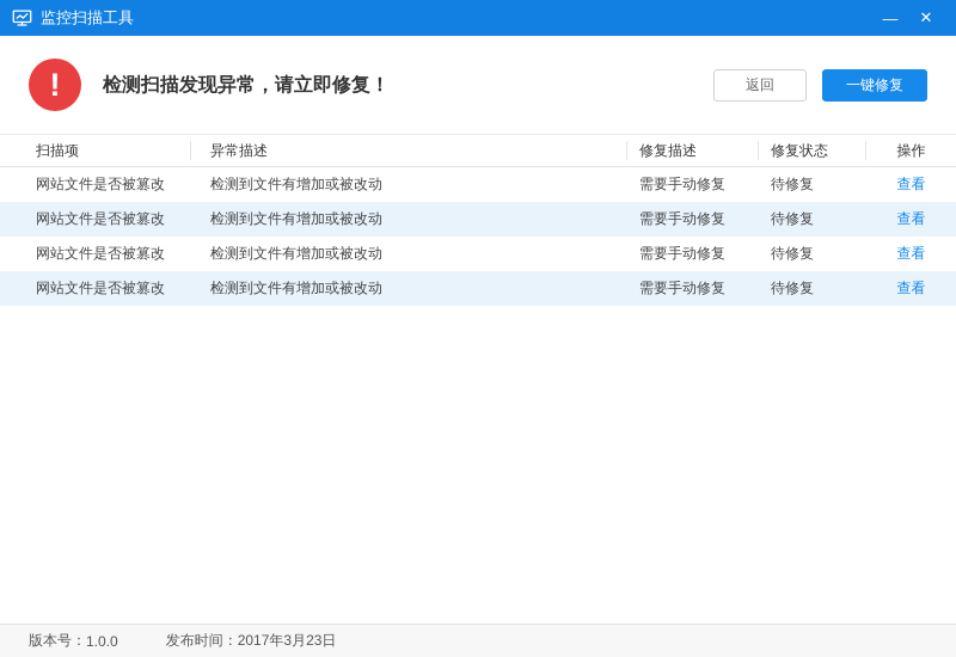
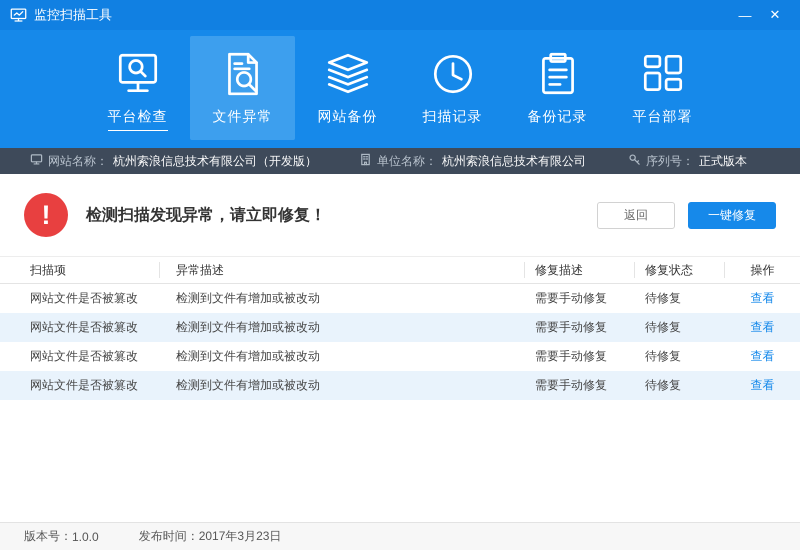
  监控扫描工具
  —
  ✕
+ 平台检查
+ 文件异常
+ 网站备份
+ 扫描记录
+ 备份记录
+ 平台部署
+ 网站名称：
+ 杭州索浪信息技术有限公司（开发版）
+ 单位名称：
+ 杭州索浪信息技术有限公司
+ 序列号：
+ 正式版本
  !
  检测扫描发现异常，请立即修复！
  返回
  一键修复
  扫描项
  异常描述
  修复描述
  修复状态
  操作
  网站文件是否被篡改
  检测到文件有增加或被改动
  需要手动修复
  待修复
  查看
  网站文件是否被篡改
  检测到文件有增加或被改动
  需要手动修复
  待修复
  查看
  网站文件是否被篡改
  检测到文件有增加或被改动
  需要手动修复
  待修复
  查看
  网站文件是否被篡改
  检测到文件有增加或被改动
  需要手动修复
  待修复
  查看
  版本号：
  1.0.0
  发布时间：
  2017年3月23日
